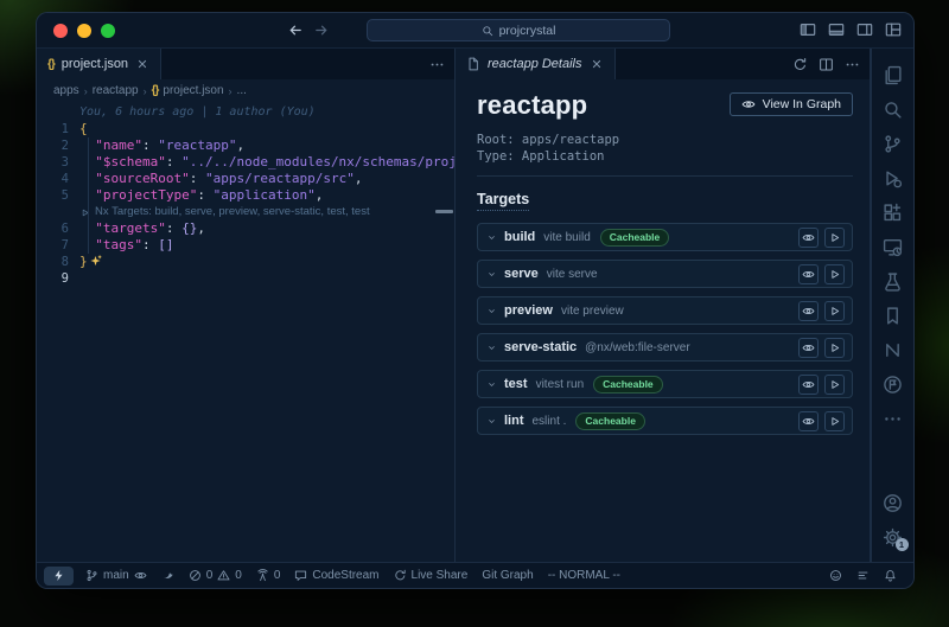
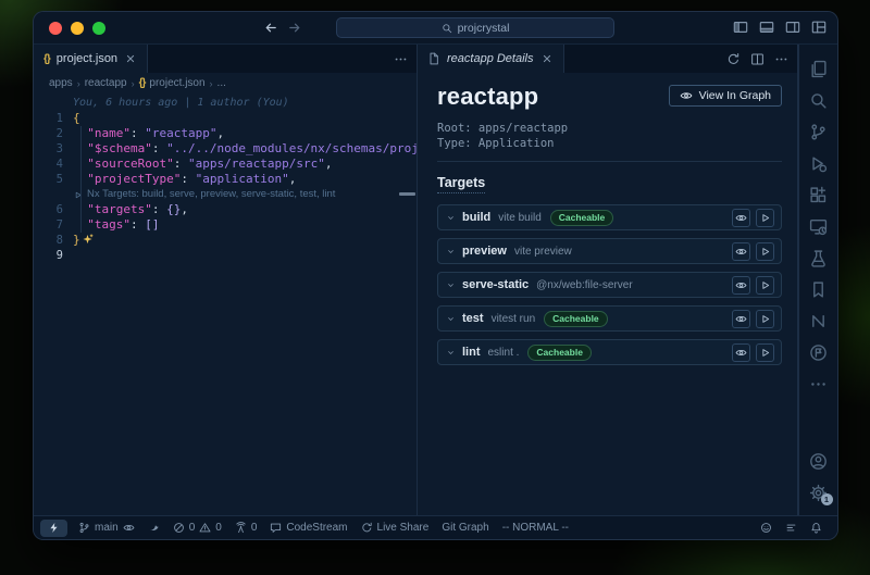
  projcrystal
  {}
  project.json
  apps
  ›
  reactapp
  ›
  {}
  project.json
  ›
  ...
  You, 6 hours ago | 1 author (You)
  1
  {
  2
  "name": "reactapp",
  3
  "$schema": "../../node_modules/nx/schemas/proj
  4
  "sourceRoot": "apps/reactapp/src",
  5
  "projectType": "application",
- Nx Targets: build, serve, preview, serve-static, test, test
+ Nx Targets: build, serve, preview, serve-static, test, lint
  6
  "targets": {},
  7
  "tags": []
  8
  }
  9
  reactapp Details
  reactapp
  View In Graph
  Root: apps/reactapp
  Type: Application
  Targets
  build
  vite build
  Cacheable
- serve
- vite serve
  preview
  vite preview
  serve-static
  @nx/web:file-server
  test
  vitest run
  Cacheable
  lint
  eslint .
  Cacheable
  1
  main
  0
  0
  0
  CodeStream
  Live Share
  Git Graph
  -- NORMAL --
